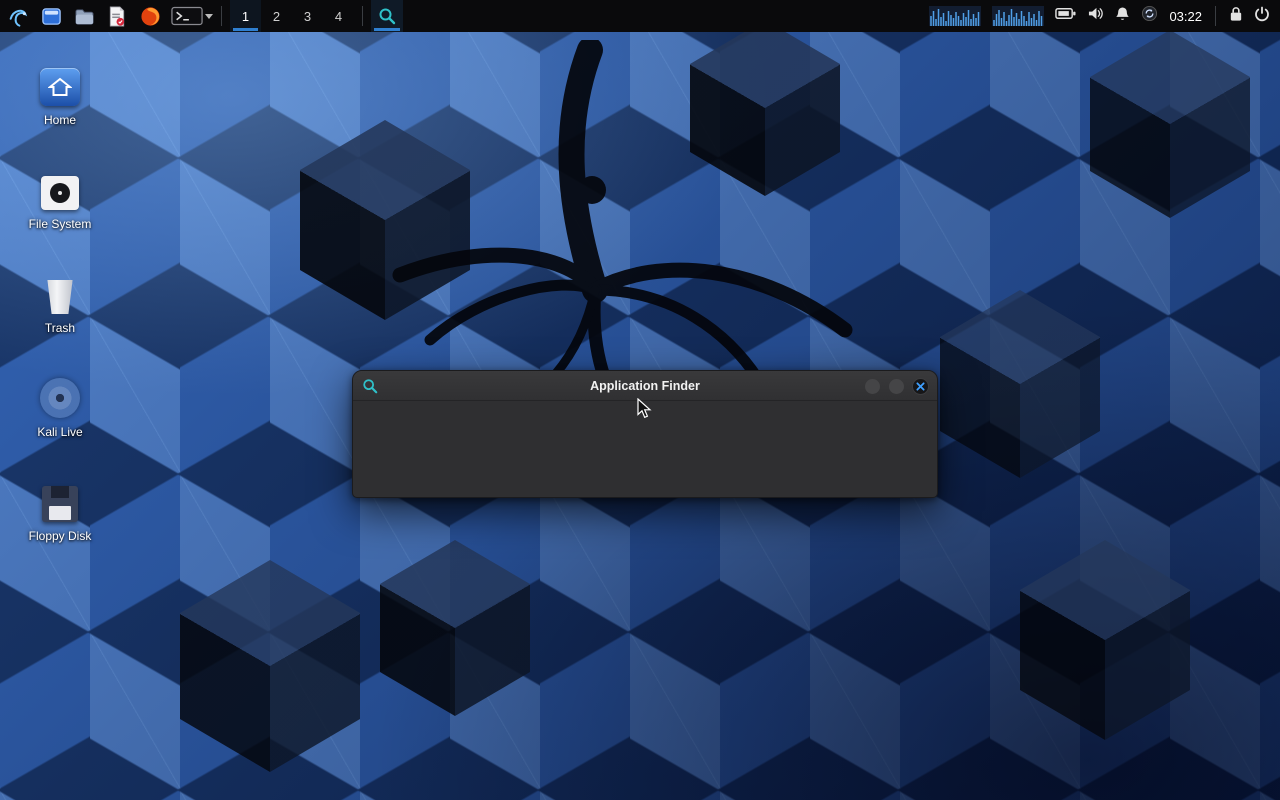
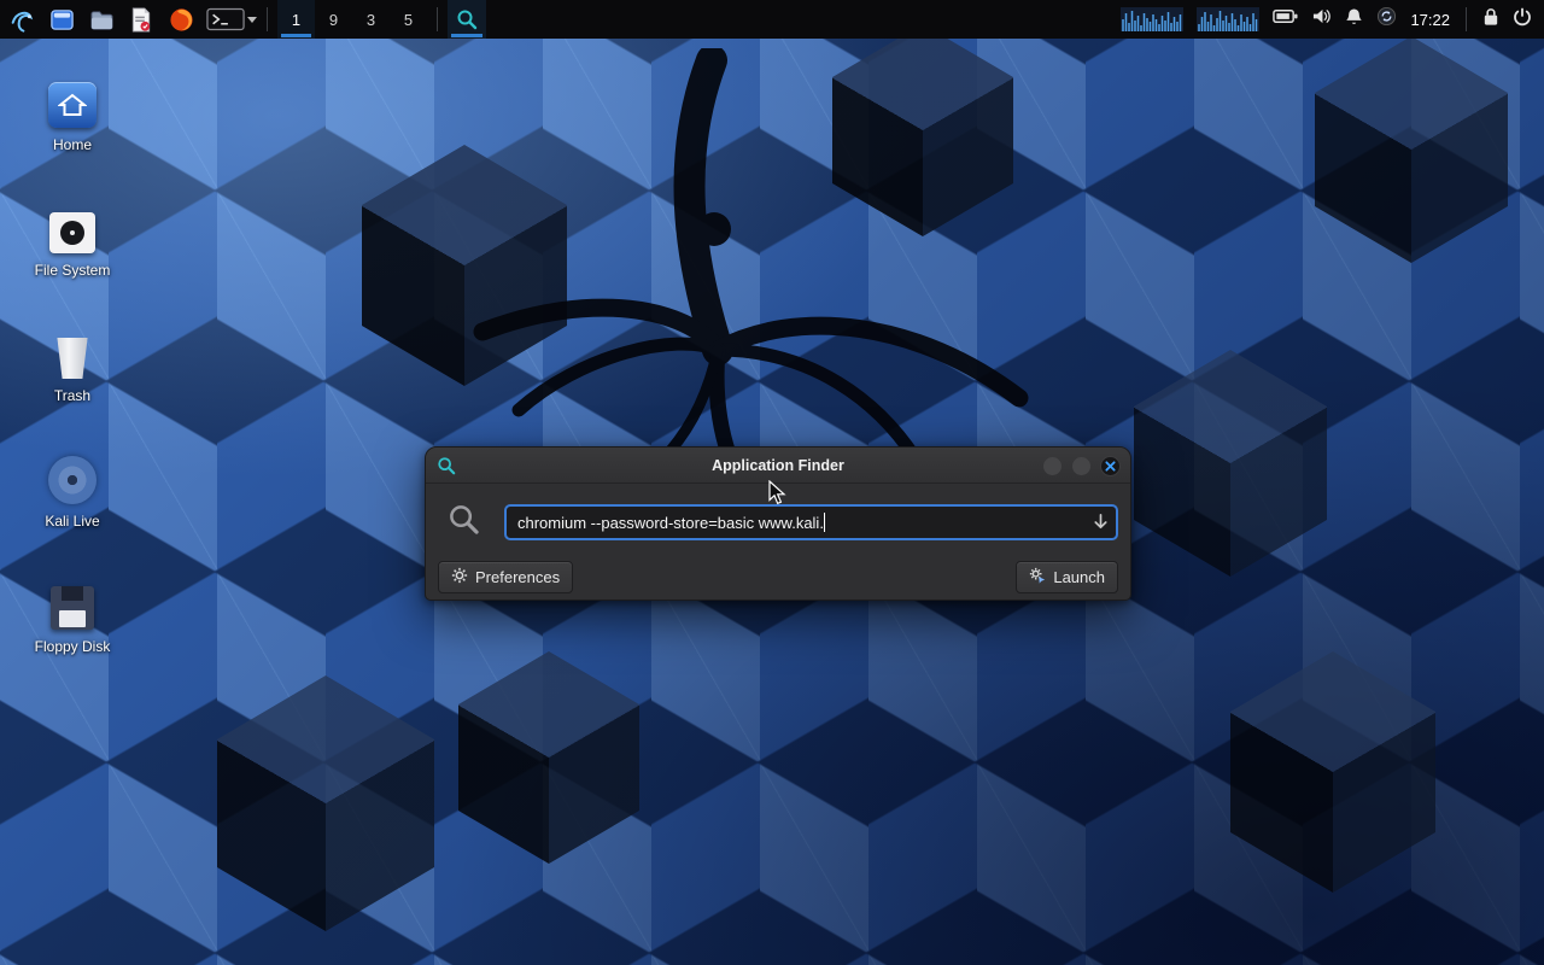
  1
- 2
+ 9
  3
- 4
+ 5
- 03:22
+ 17:22
  Home
  File System
  Trash
  Kali Live
  Floppy Disk
  Application Finder
+ chromium --password-store=basic www.kali.
+ Preferences
+ Launch
